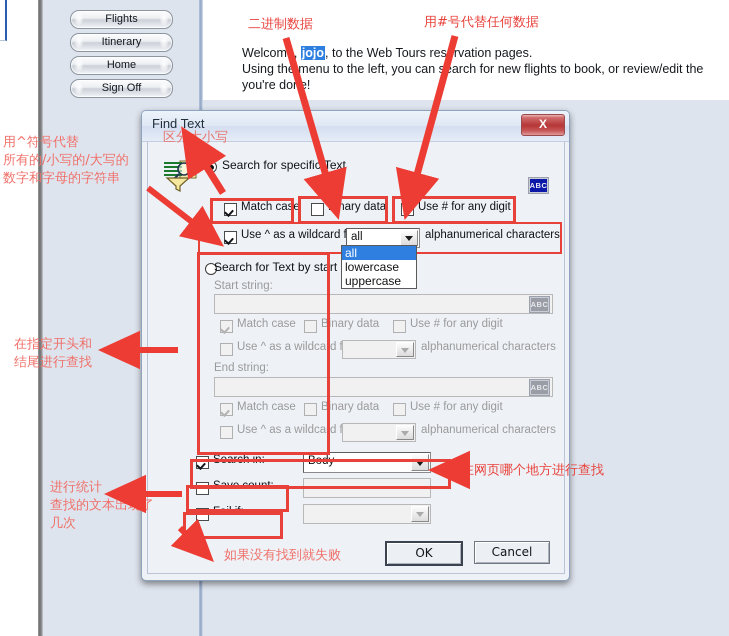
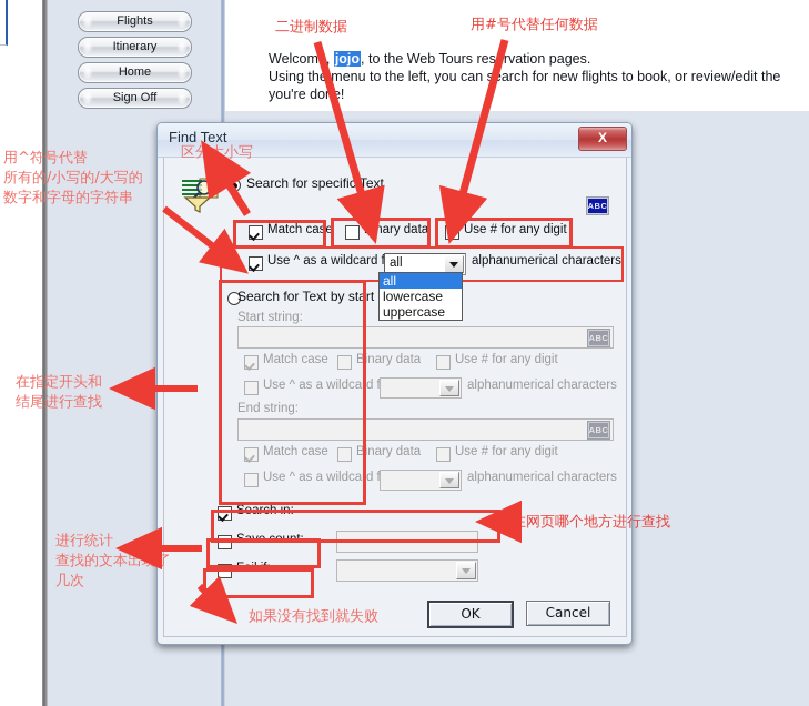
  Flights
  Itinerary
  Home
  Sign Off
  Welcom, jojo, to the Web Tours resrvation pages.
  Using the menu to the left, you can sarch for new flights to book, or review/edit the
  you're doe!
  Find Text
  X
  Search for specific Text
  ABC
  Match case
  Binary data
  Use # for any digit
  Use ^ as a wildcard
  all
  alphanumerical characters
  Search for Text by start
  Start string:
  ABC
  Match case
  Binary data
  Use # for any digit
  Use ^ as a wildcard
  alphanumerical characters
  End string:
  ABC
  Match case
  Binary data
  Use # for any digit
  Use ^ as a wildcard
  alphanumerical characters
  Search in:
- Body
  Save count:
  Fail if:
  OK
  Cancel
  all
  lowercase
  uppercase
  二进制数据
  用#号代替任何数据
  区分大小写
  用^符号代替
  所有的/小写的/大写的
  数字和字母的字符串
  在指定开头和
  结尾进行查找
  进行统计
  查找的文本出现了
  几次
  网页哪个地方进行查找
  如果没有找到就失败
